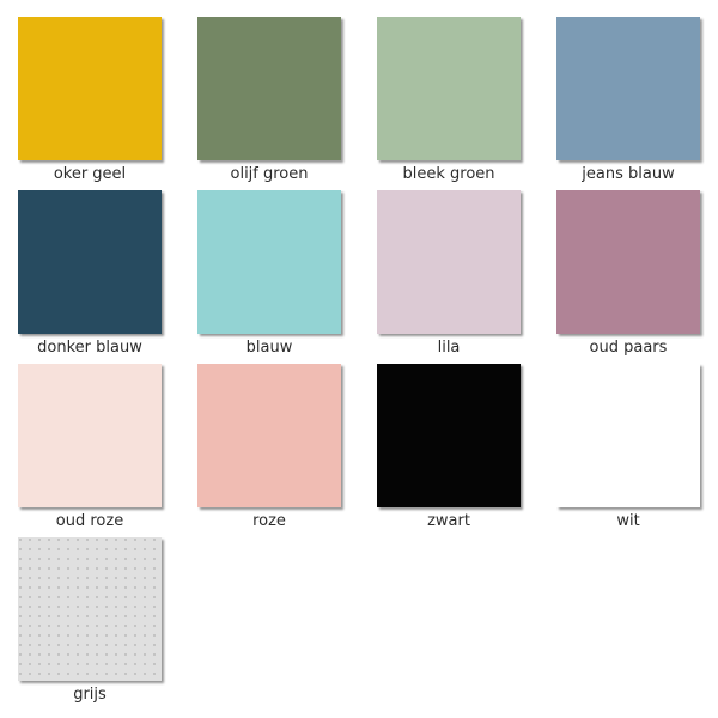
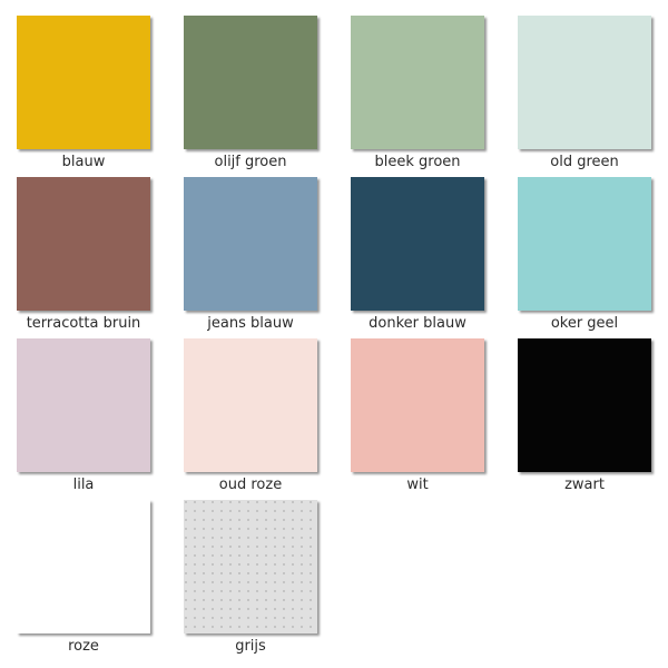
- oker geel
+ blauw
  olijf groen
  bleek groen
+ old green
+ terracotta bruin
  jeans blauw
  donker blauw
- blauw
+ oker geel
  lila
- oud paars
  oud roze
- roze
+ wit
  zwart
- wit
+ roze
  grijs
